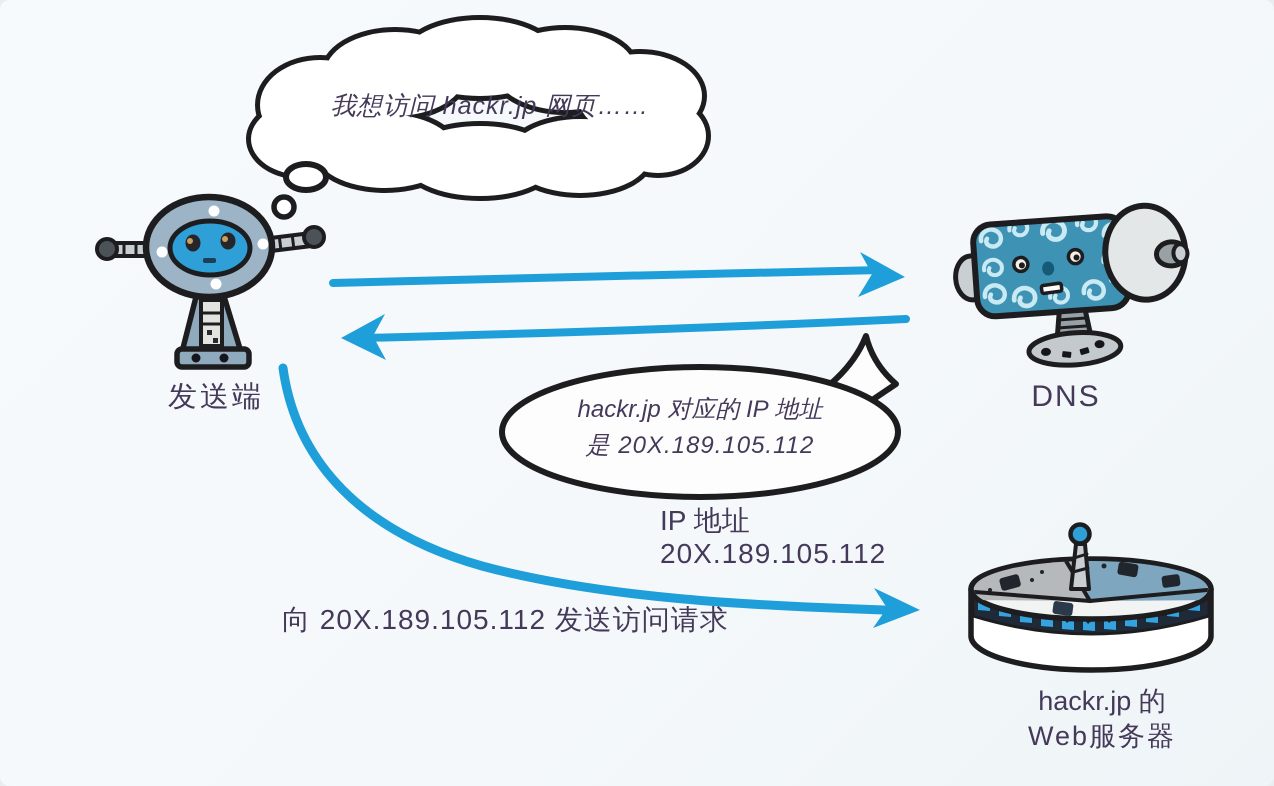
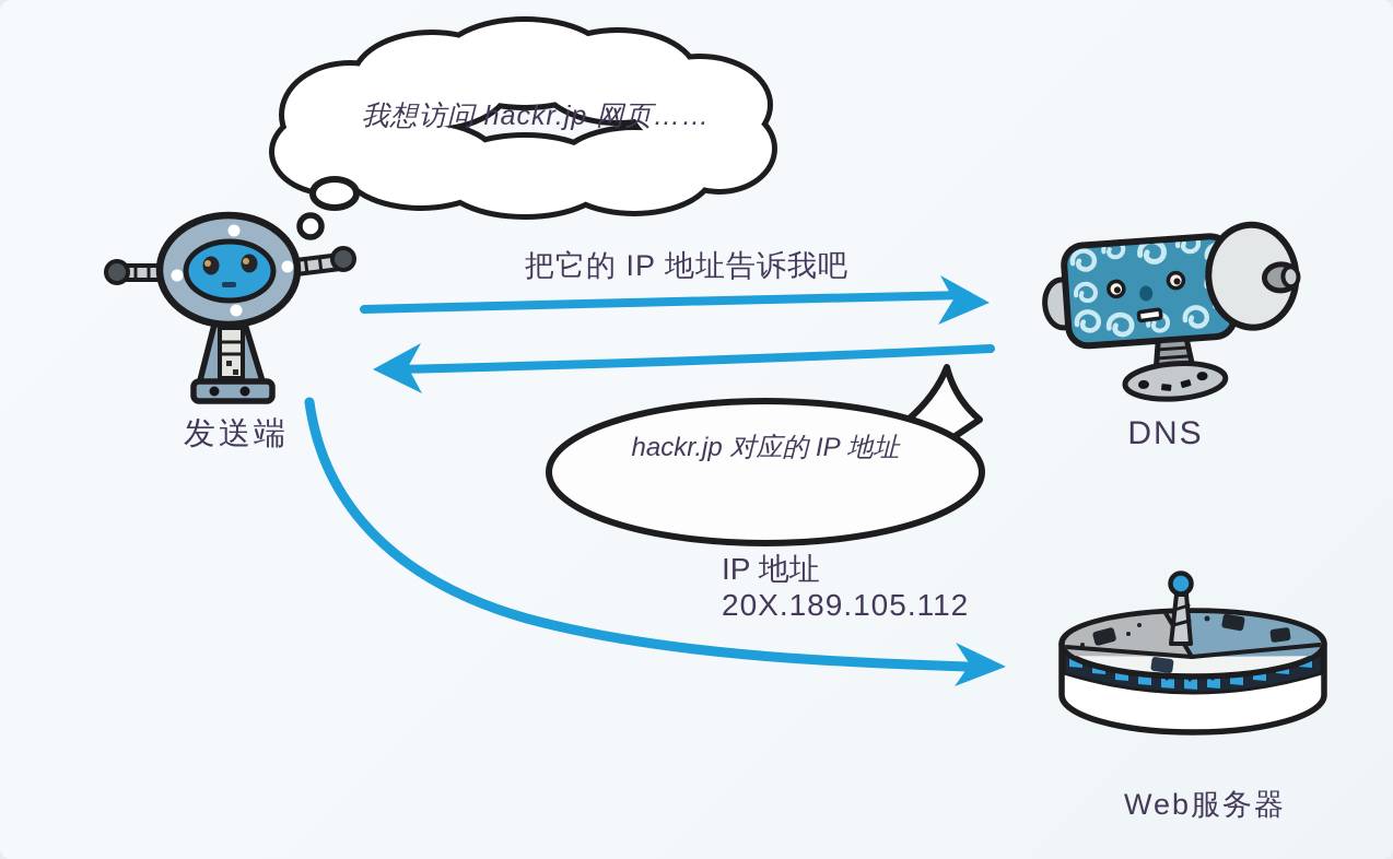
  我想访问 hackr.jp 网页……
+ 把它的 IP 地址告诉我吧
  发送端
  DNS
  hackr.jp 对应的 IP 地址
- 是 20X.189.105.112
  IP 地址
  20X.189.105.112
- 向 20X.189.105.112 发送访问请求
- hackr.jp 的
  Web服务器
